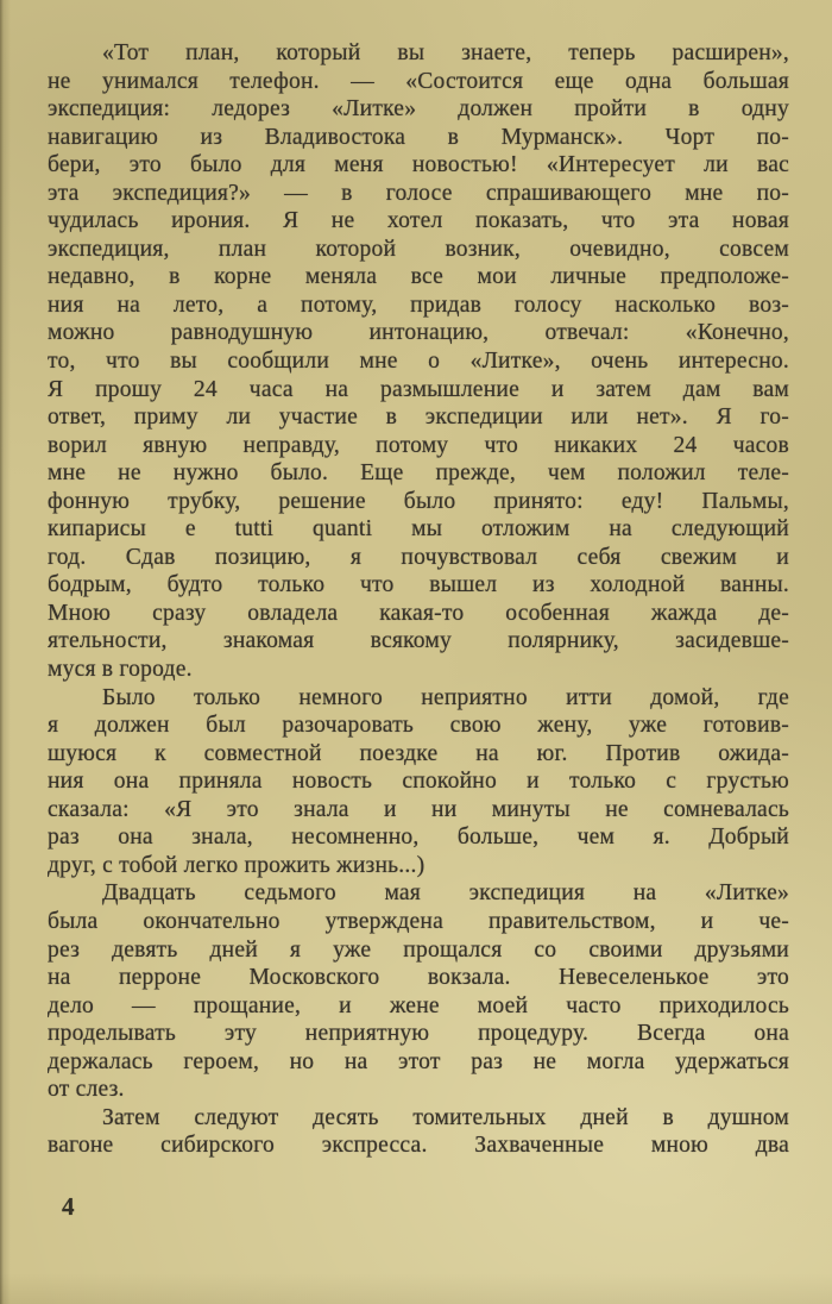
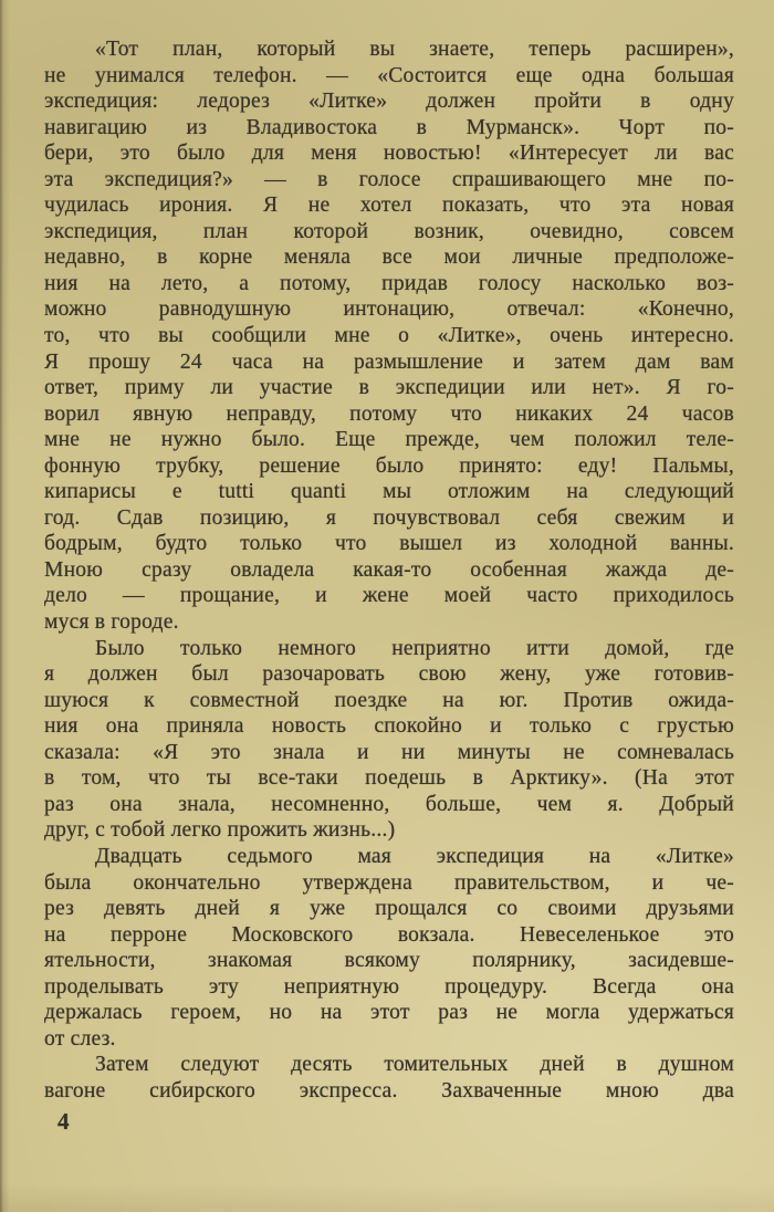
  «Тот план, который вы знаете, теперь расширен»,
  не унимался телефон. — «Состоится еще одна большая
  экспедиция: ледорез «Литке» должен пройти в одну
  навигацию из Владивостока в Мурманск». Чорт по-
  бери, это было для меня новостью! «Интересует ли вас
  эта экспедиция?» — в голосе спрашивающего мне по-
  чудилась ирония. Я не хотел показать, что эта новая
  экспедиция, план которой возник, очевидно, совсем
  недавно, в корне меняла все мои личные предположе-
  ния на лето, а потому, придав голосу насколько воз-
  можно равнодушную интонацию, отвечал: «Конечно,
  то, что вы сообщили мне о «Литке», очень интересно.
  Я прошу 24 часа на размышление и затем дам вам
  ответ, приму ли участие в экспедиции или нет». Я го-
  ворил явную неправду, потому что никаких 24 часов
  мне не нужно было. Еще прежде, чем положил теле-
  фонную трубку, решение было принято: еду! Пальмы,
  кипарисы е tutti quanti мы отложим на следующий
  год. Сдав позицию, я почувствовал себя свежим и
  бодрым, будто только что вышел из холодной ванны.
  Мною сразу овладела какая-то особенная жажда де-
- ятельности, знакомая всякому полярнику, засидевше-
+ дело — прощание, и жене моей часто приходилось
  муся в городе.
  Было только немного неприятно итти домой, где
  я должен был разочаровать свою жену, уже готовив-
  шуюся к совместной поездке на юг. Против ожида-
  ния она приняла новость спокойно и только с грустью
  сказала: «Я это знала и ни минуты не сомневалась
+ в том, что ты все-таки поедешь в Арктику». (На этот
  раз она знала, несомненно, больше, чем я. Добрый
  друг, с тобой легко прожить жизнь...)
  Двадцать седьмого мая экспедиция на «Литке»
  была окончательно утверждена правительством, и че-
  рез девять дней я уже прощался со своими друзьями
  на перроне Московского вокзала. Невеселенькое это
- дело — прощание, и жене моей часто приходилось
+ ятельности, знакомая всякому полярнику, засидевше-
  проделывать эту неприятную процедуру. Всегда она
  держалась героем, но на этот раз не могла удержаться
  от слез.
  Затем следуют десять томительных дней в душном
  вагоне сибирского экспресса. Захваченные мною два
  4
